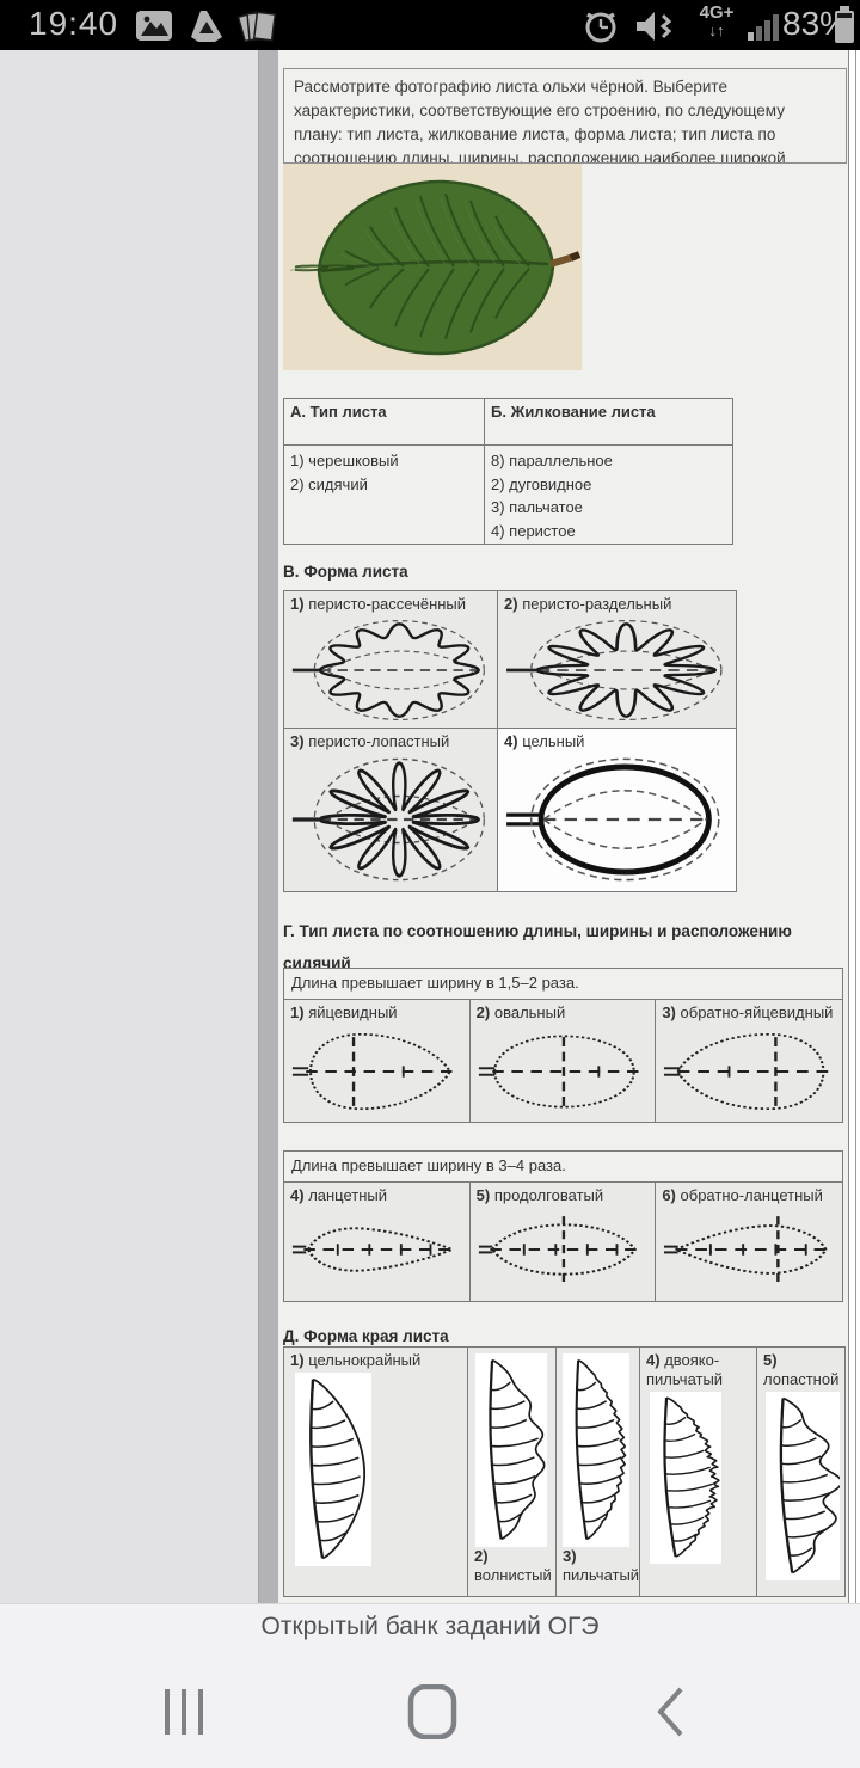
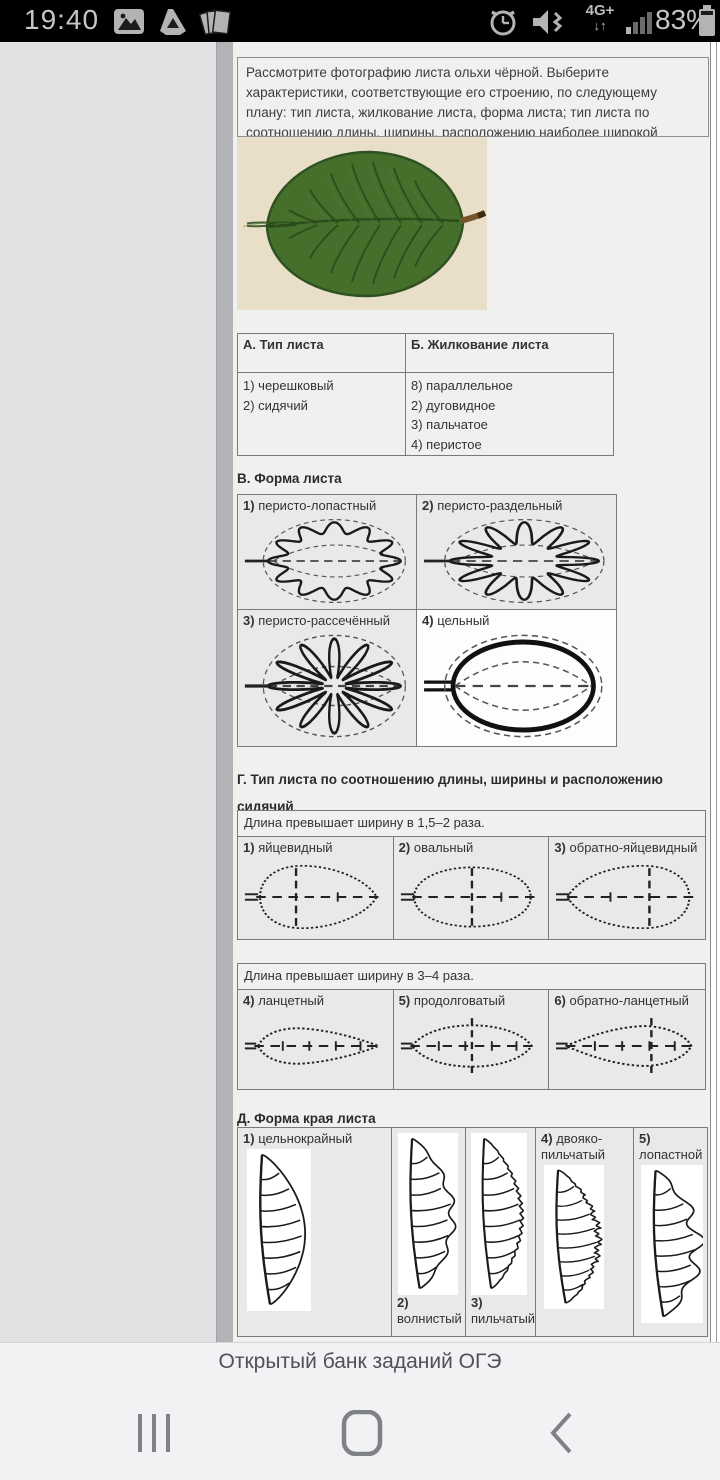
  19:40
  4G+
  ↓↑
  83%
  Рассмотрите фотографию листа ольхи чёрной. Выберите характеристики, соответствующие его строению, по следующему плану: тип листа, жилкование листа, форма листа; тип листа по соотношению длины, ширины, расположению наиболее широкой
  А. Тип листа
  Б. Жилкование листа
  1) черешковый
  2) сидячий
  8) параллельное
  2) дуговидное
  3) пальчатое
  4) перистое
  В. Форма листа
- 1) перисто-рассечённый
+ 1) перисто-лопастный
  2) перисто-раздельный
- 3) перисто-лопастный
+ 3) перисто-рассечённый
  4) цельный
  Г. Тип листа по соотношению длины, ширины и расположению сидячий
  Длина превышает ширину в 1,5–2 раза.
  1) яйцевидный
  2) овальный
  3) обратно-яйцевидный
  Длина превышает ширину в 3–4 раза.
  4) ланцетный
  5) продолговатый
  6) обратно-ланцетный
  Д. Форма края листа
  1) цельнокрайный
  2) волнистый
  3) пильчатый
  4) двояко-пильчатый
  5) лопастной
  Открытый банк заданий ОГЭ
